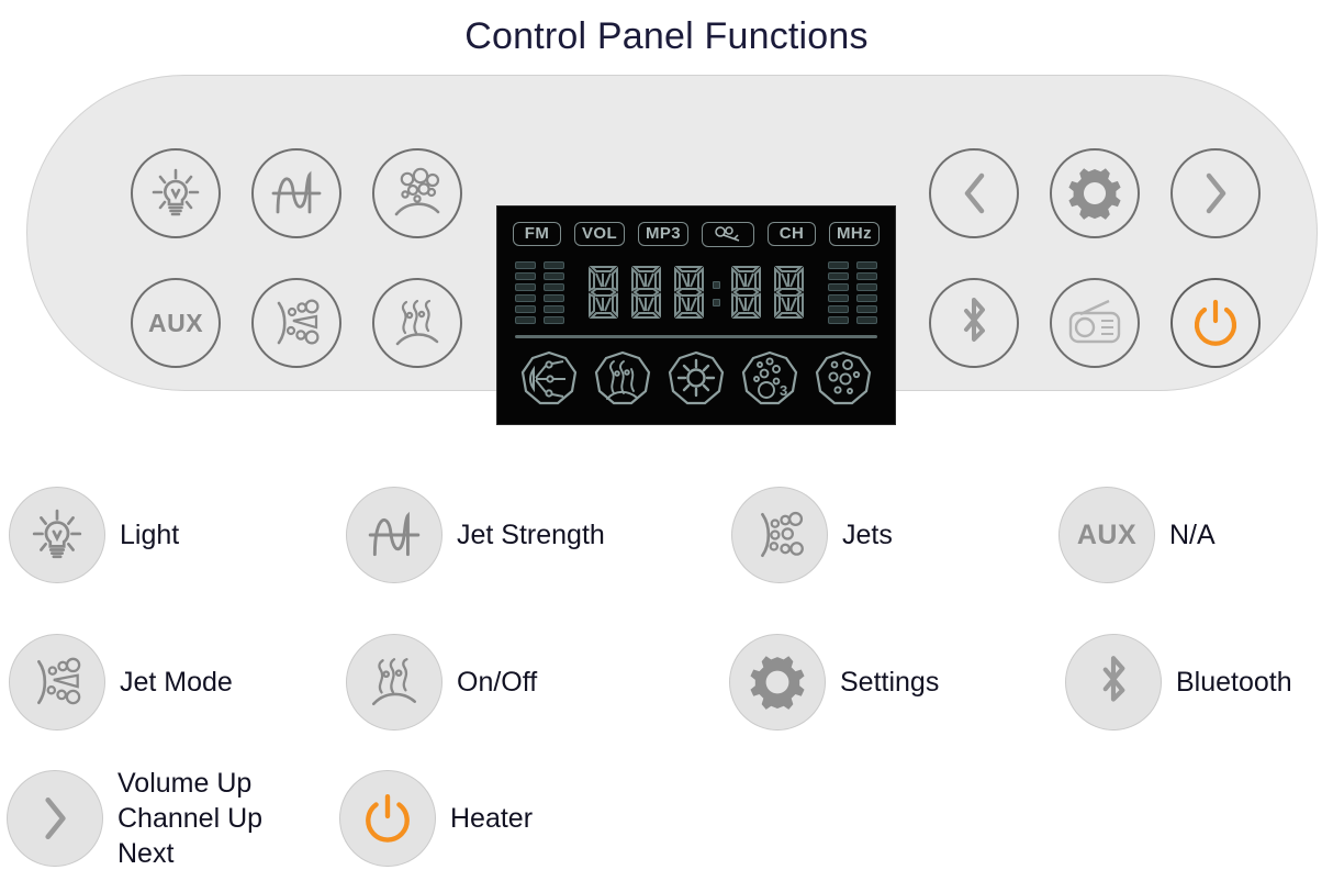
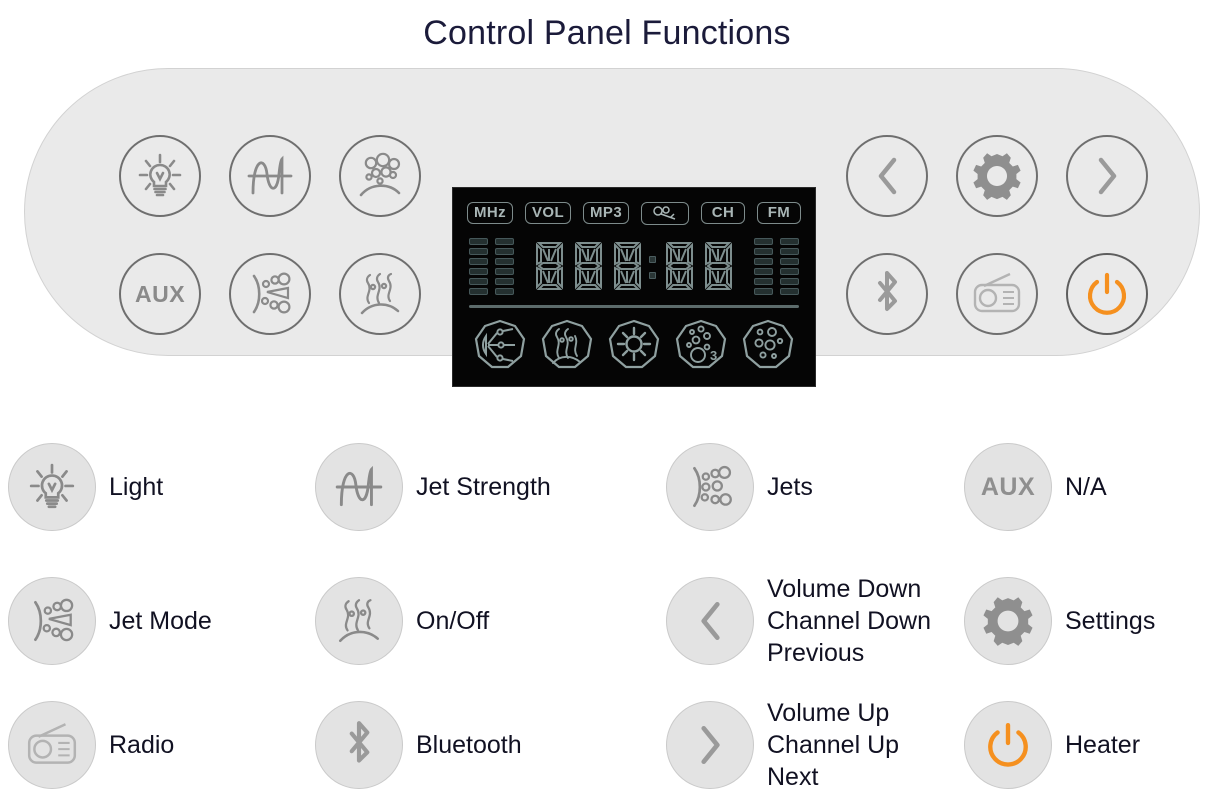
  Control Panel Functions
  AUX
- FM
+ MHz
  VOL
  MP3
  CH
- MHz
+ FM
  3
  Light
  Jet Strength
  Jets
  AUX
  N/A
  Jet Mode
  On/Off
+ Volume Down
+ Channel Down
+ Previous
  Settings
+ Radio
  Bluetooth
  Volume Up
  Channel Up
  Next
  Heater
